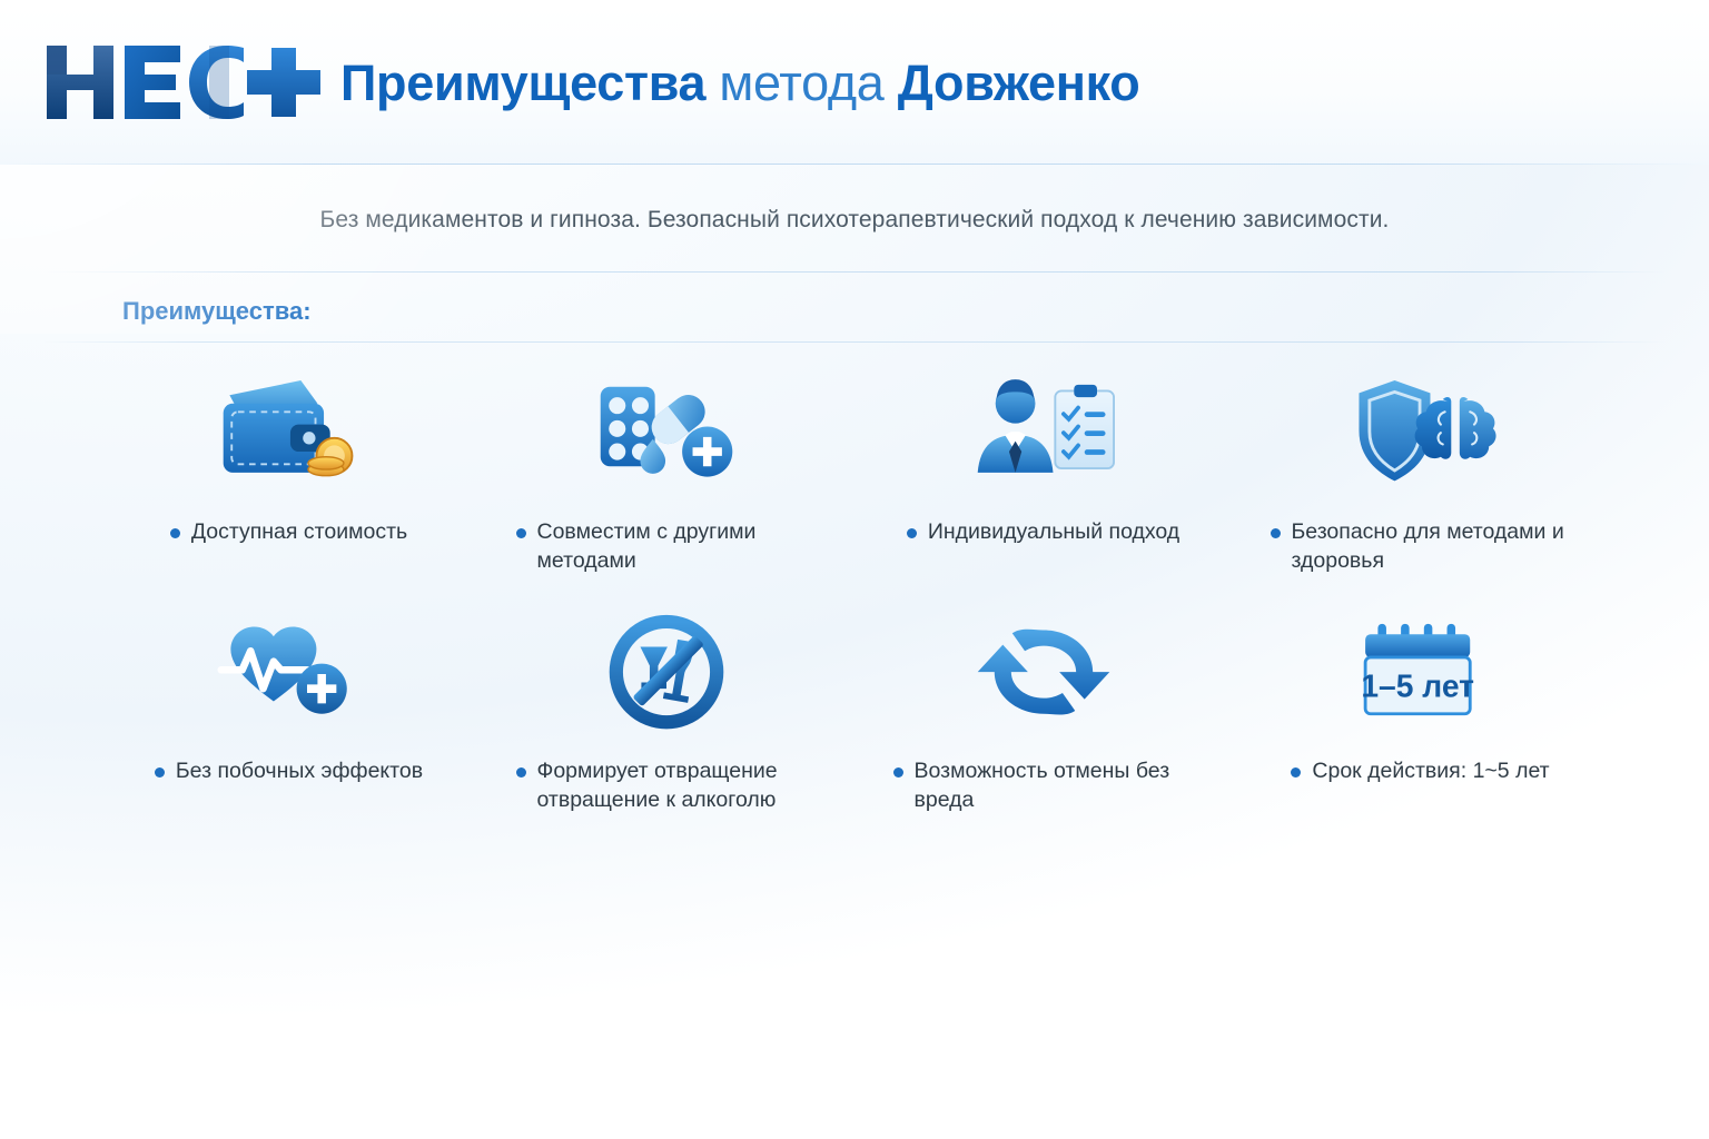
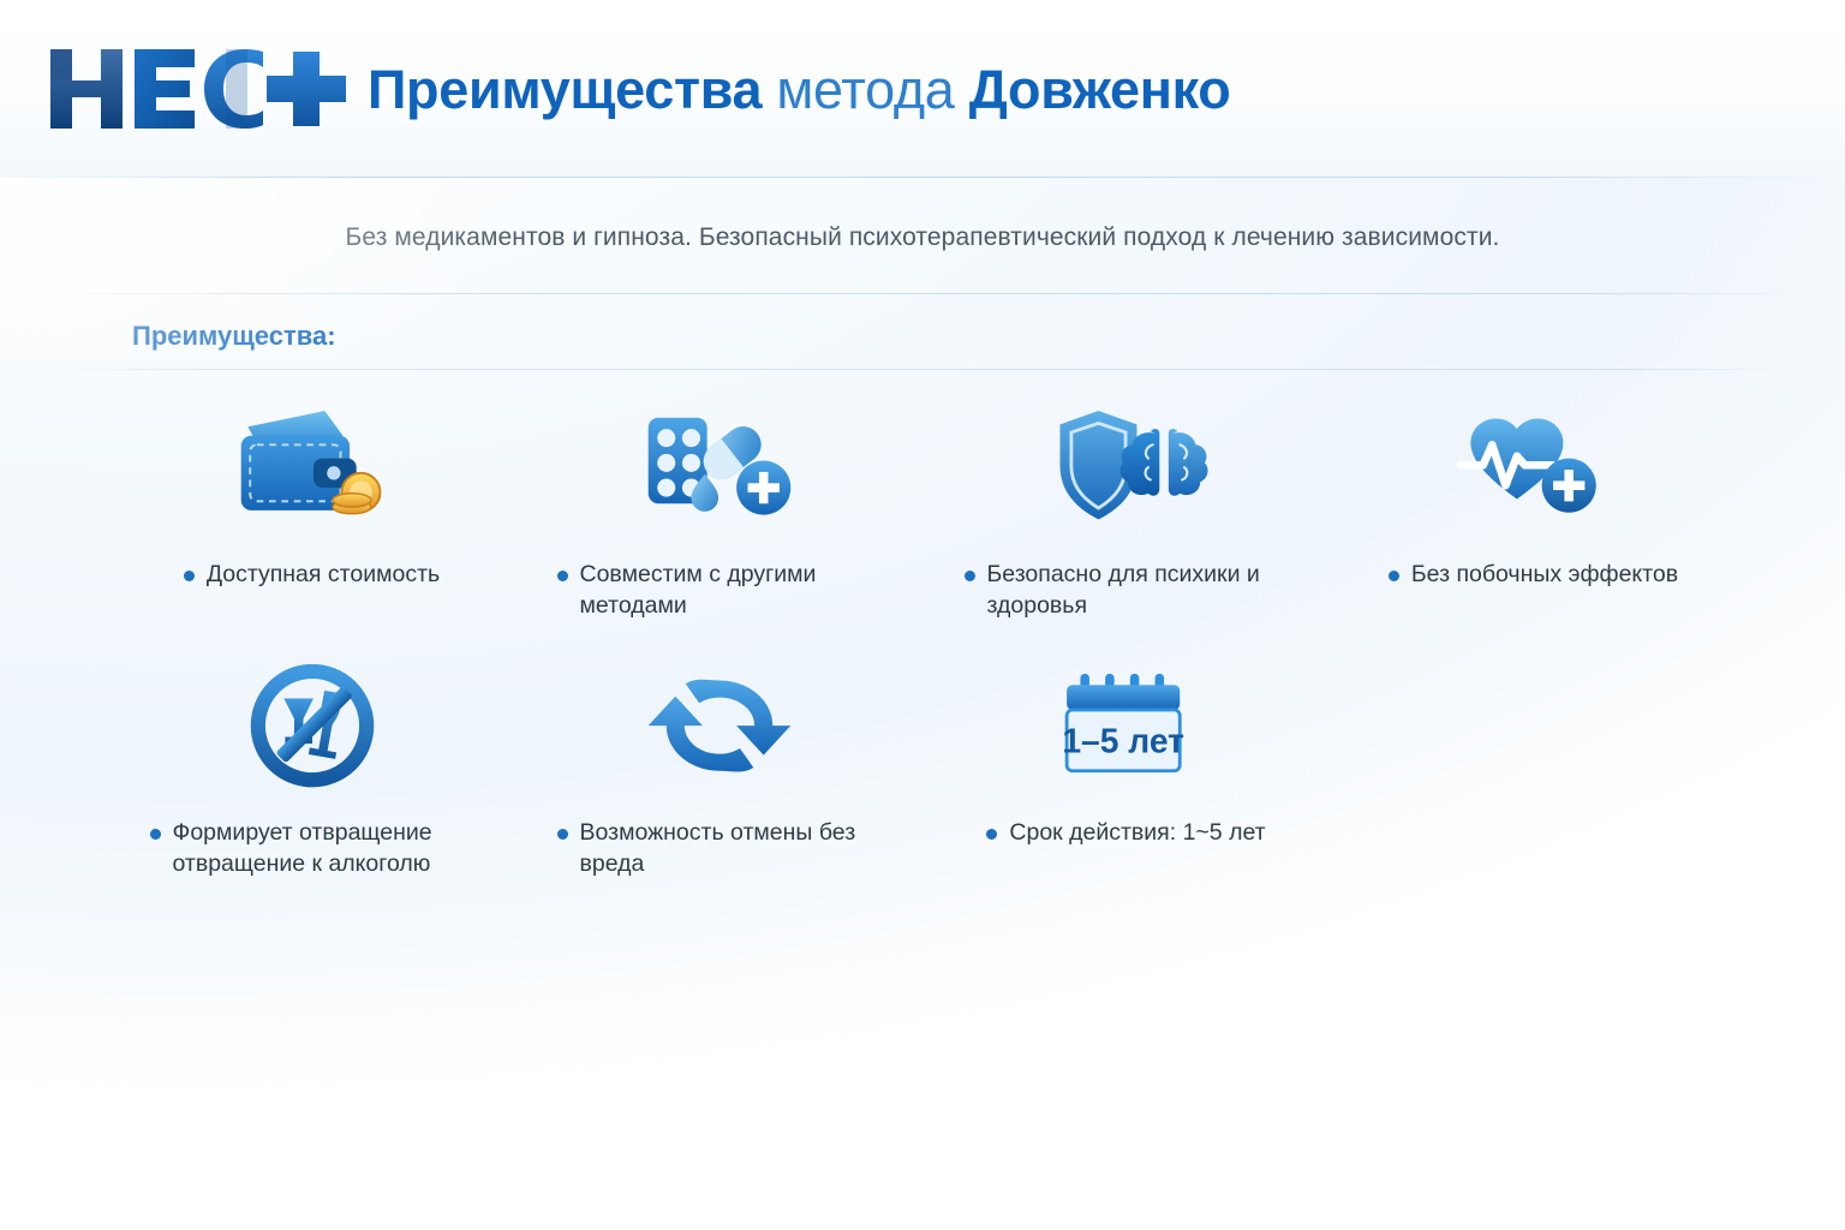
  Преимущества метода Довженко
  Доступная стоимость
  Совместим с другими методами
- Индивидуальный подход
- Безопасно для методами и здоровья
+ Безопасно для психики и здоровья
  Без побочных эффектов
  Формирует отвращение отвращение к алкоголю
  Возможность отмены без вреда
  1–5 лет
  Срок действия: 1~5 лет
